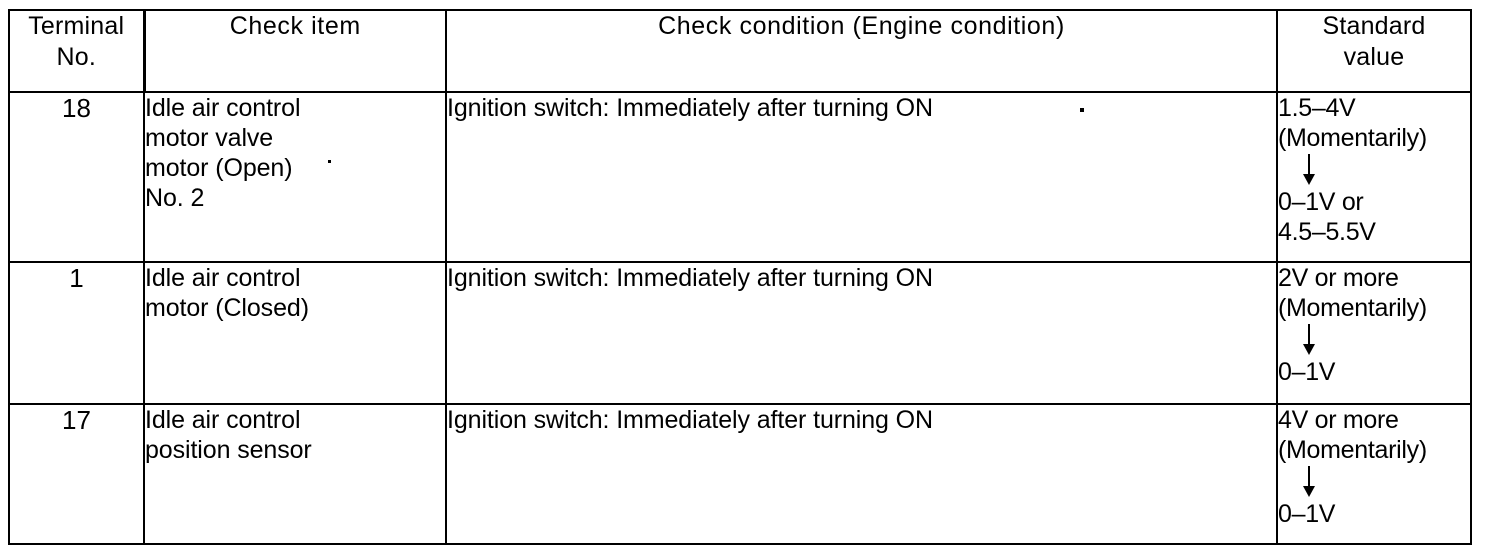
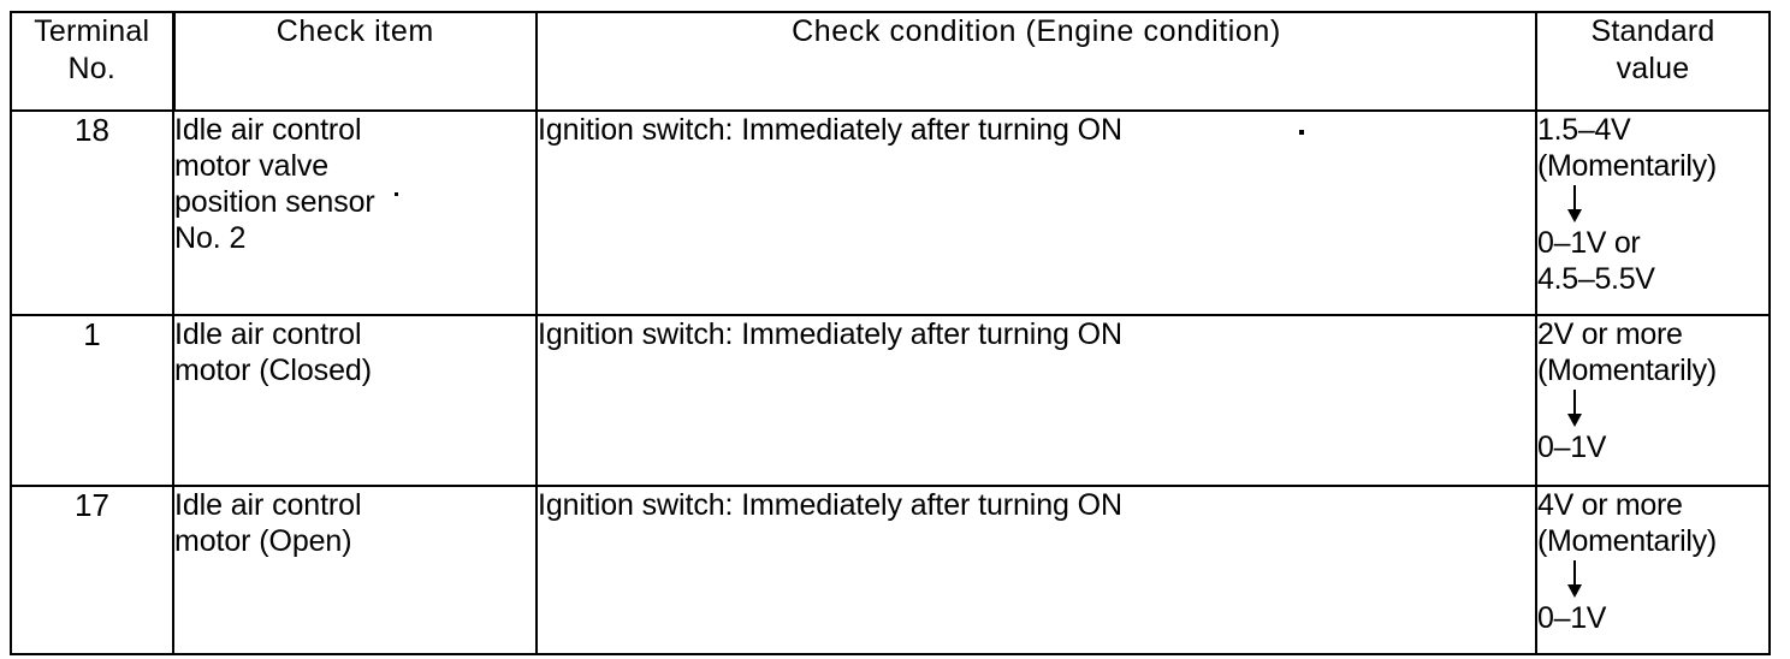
  Terminal No.	Check item	Check condition (Engine condition)	Standard value
- 18	Idle air control motor valve motor (Open) No. 2	Ignition switch: Immediately after turning ON	1.5–4V (Momentarily) 0–1V or 4.5–5.5V
+ 18	Idle air control motor valve position sensor No. 2	Ignition switch: Immediately after turning ON	1.5–4V (Momentarily) 0–1V or 4.5–5.5V
  1	Idle air control motor (Closed)	Ignition switch: Immediately after turning ON	2V or more (Momentarily) 0–1V
- 17	Idle air control position sensor	Ignition switch: Immediately after turning ON	4V or more (Momentarily) 0–1V
+ 17	Idle air control motor (Open)	Ignition switch: Immediately after turning ON	4V or more (Momentarily) 0–1V
